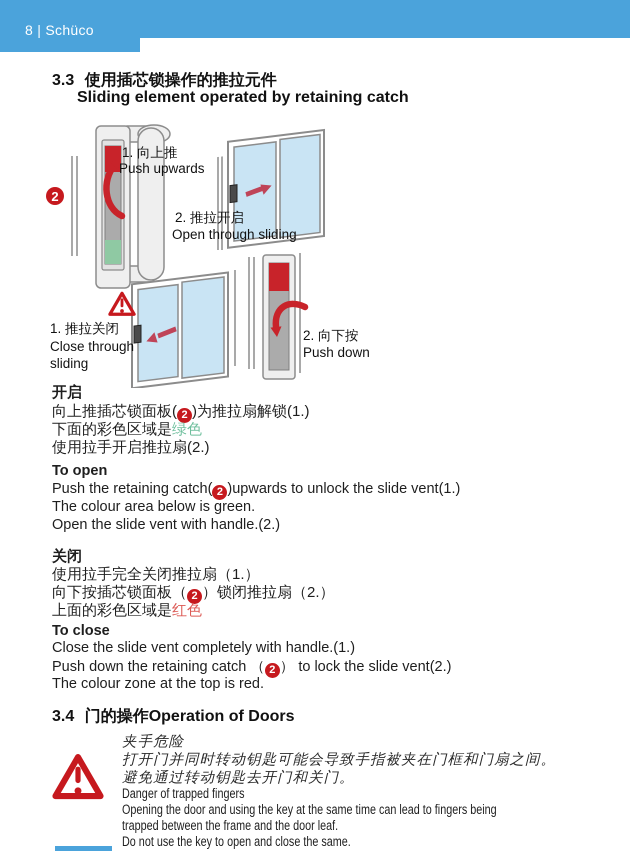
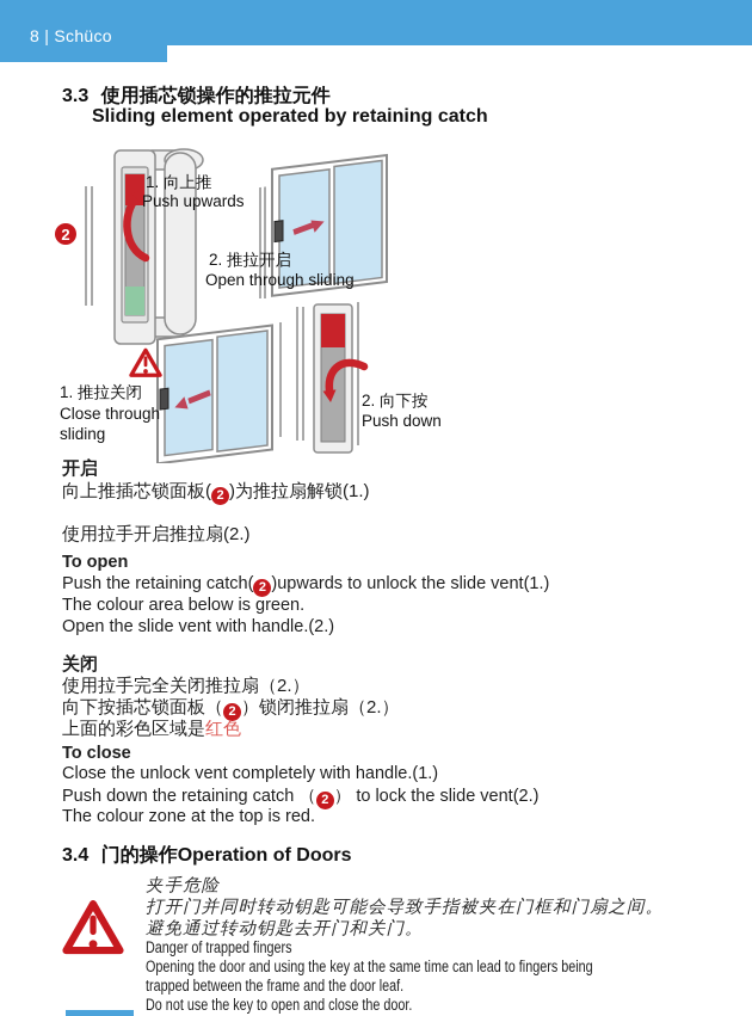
  8 | Schüco
  3.3 使用插芯锁操作的推拉元件
  Sliding element operated by retaining catch
  2
  1. 向上推
  Push upwards
  2. 推拉开启
  Open through sliding
  1. 推拉关闭
  Close through
  sliding
  2. 向下按
  Push down
  开启
  向上推插芯锁面板( 2 )为推拉扇解锁(1.)
- 下面的彩色区域是绿色
  使用拉手开启推拉扇(2.)
  To open
  Push the retaining catch( 2 )upwards to unlock the slide vent(1.)
  The colour area below is green.
  Open the slide vent with handle.(2.)
  关闭
- 使用拉手完全关闭推拉扇（1.）
+ 使用拉手完全关闭推拉扇（2.）
  向下按插芯锁面板（ 2 ）锁闭推拉扇（2.）
  上面的彩色区域是红色
  To close
- Close the slide vent completely with handle.(1.)
+ Close the unlock vent completely with handle.(1.)
  Push down the retaining catch （ 2 ） to lock the slide vent(2.)
  The colour zone at the top is red.
  3.4 门的操作Operation of Doors
  夹手危险
  打开门并同时转动钥匙可能会导致手指被夹在门框和门扇之间。
  避免通过转动钥匙去开门和关门。
  Danger of trapped fingers
  Opening the door and using the key at the same time can lead to fingers being
  trapped between the frame and the door leaf.
- Do not use the key to open and close the same.
+ Do not use the key to open and close the door.
